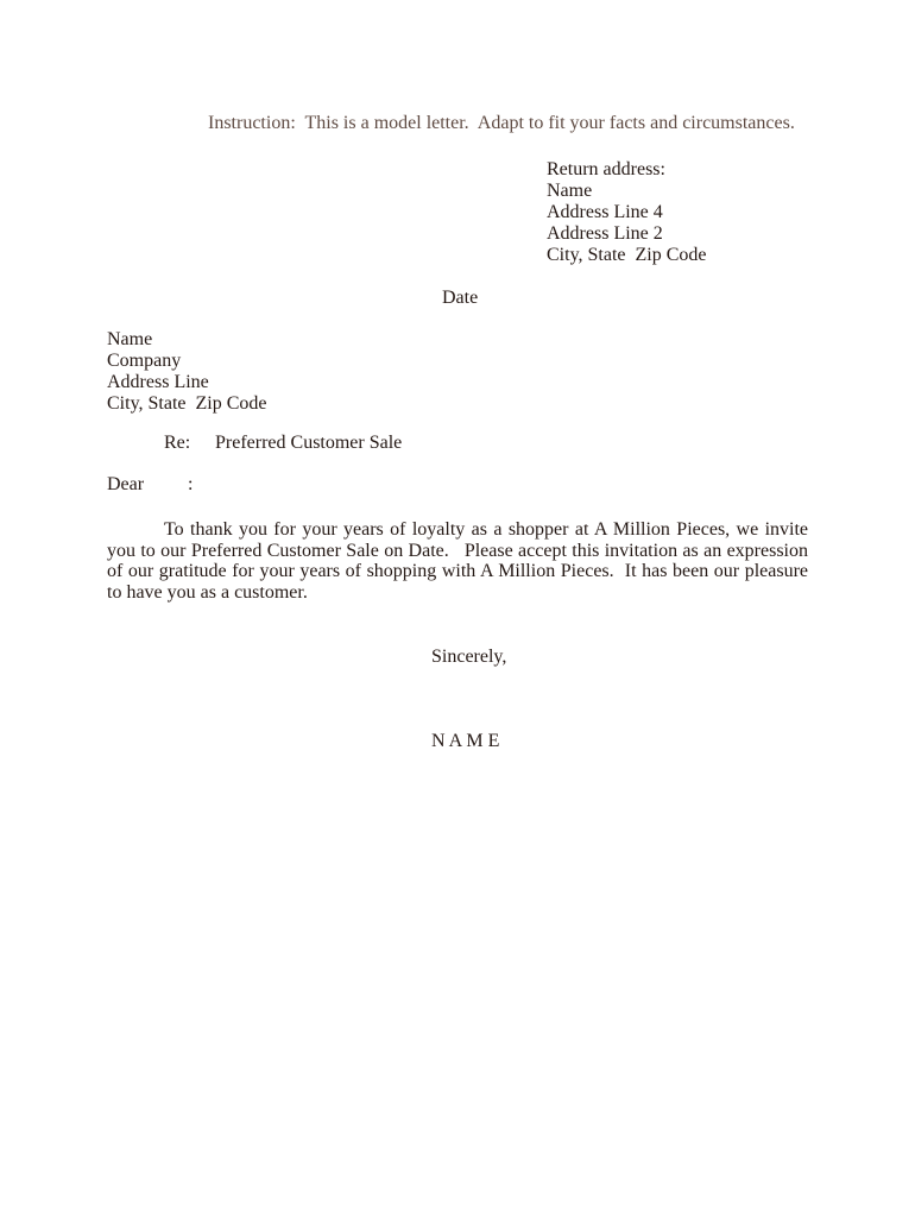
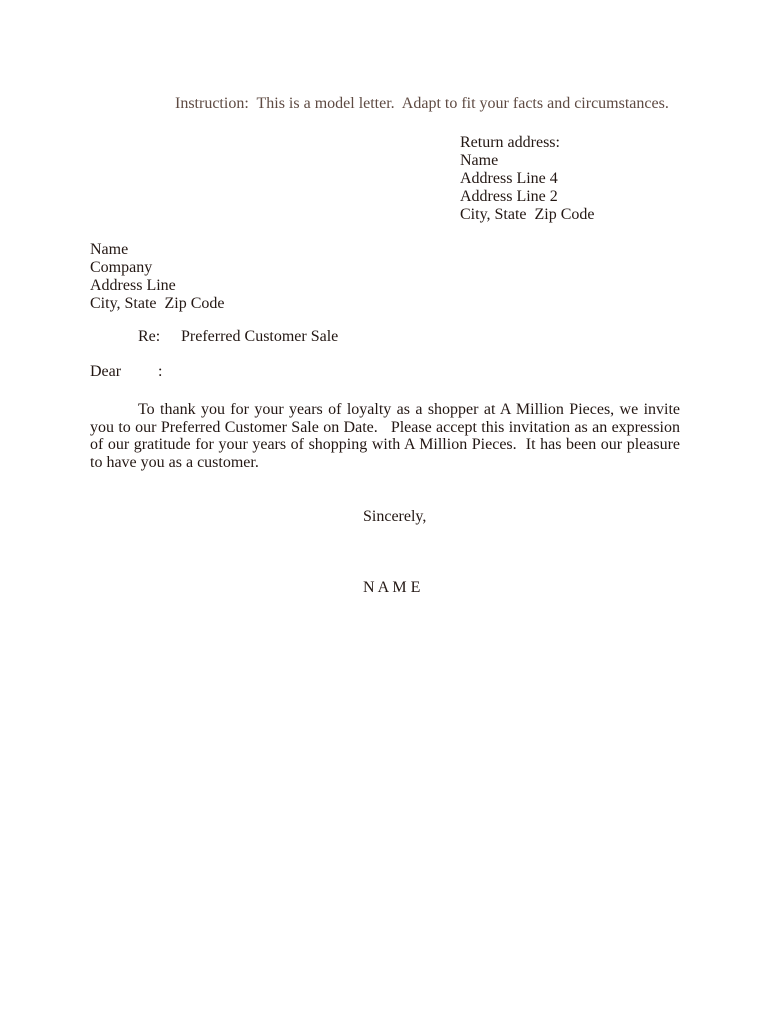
  Instruction: This is a model letter. Adapt to fit your facts and circumstances.
  Return address:
  Name
  Address Line 4
  Address Line 2
  City, State Zip Code
- Date
  Name
  Company
  Address Line
  City, State Zip Code
  Re: Preferred Customer Sale
  Dear :
  To thank you for your years of loyalty as a shopper at A Million Pieces, we invite you to our Preferred Customer Sale on Date. Please accept this invitation as an expression of our gratitude for your years of shopping with A Million Pieces. It has been our pleasure to have you as a customer.
  Sincerely,
  N A M E
